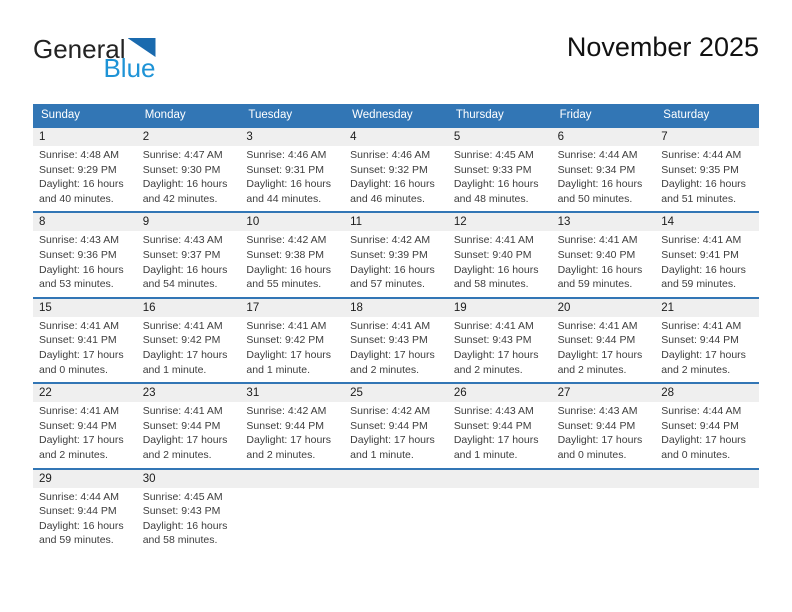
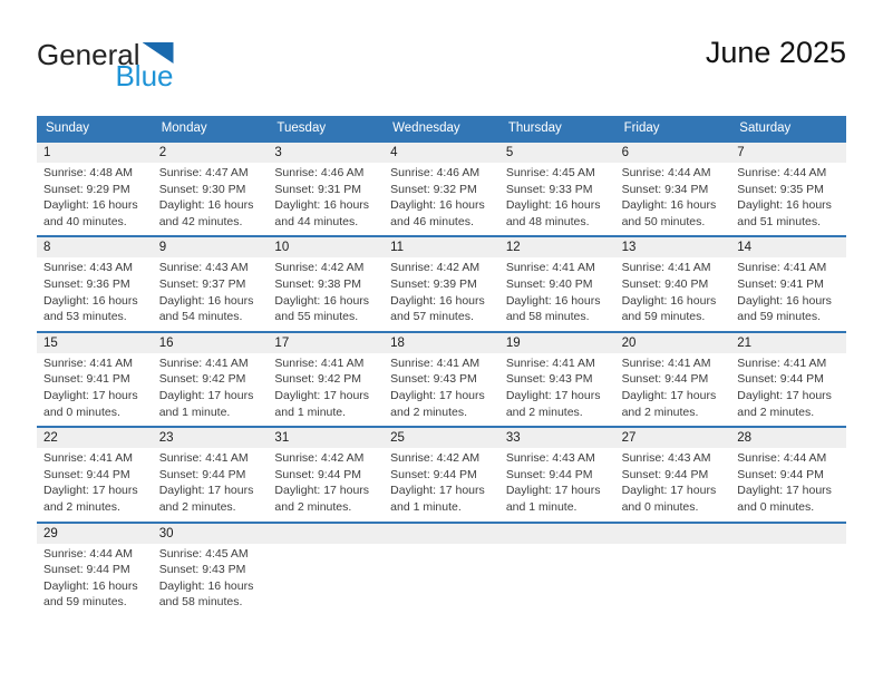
  General
  Blue
- November 2025
+ June 2025
  Sunday
  Monday
  Tuesday
  Wednesday
  Thursday
  Friday
  Saturday
  1
  2
  3
  4
  5
  6
  7
  Sunrise: 4:48 AM
  Sunset: 9:29 PM
  Daylight: 16 hours and 40 minutes.
  Sunrise: 4:47 AM
  Sunset: 9:30 PM
  Daylight: 16 hours and 42 minutes.
  Sunrise: 4:46 AM
  Sunset: 9:31 PM
  Daylight: 16 hours and 44 minutes.
  Sunrise: 4:46 AM
  Sunset: 9:32 PM
  Daylight: 16 hours and 46 minutes.
  Sunrise: 4:45 AM
  Sunset: 9:33 PM
  Daylight: 16 hours and 48 minutes.
  Sunrise: 4:44 AM
  Sunset: 9:34 PM
  Daylight: 16 hours and 50 minutes.
  Sunrise: 4:44 AM
  Sunset: 9:35 PM
  Daylight: 16 hours and 51 minutes.
  8
  9
  10
  11
  12
  13
  14
  Sunrise: 4:43 AM
  Sunset: 9:36 PM
  Daylight: 16 hours and 53 minutes.
  Sunrise: 4:43 AM
  Sunset: 9:37 PM
  Daylight: 16 hours and 54 minutes.
  Sunrise: 4:42 AM
  Sunset: 9:38 PM
  Daylight: 16 hours and 55 minutes.
  Sunrise: 4:42 AM
  Sunset: 9:39 PM
  Daylight: 16 hours and 57 minutes.
  Sunrise: 4:41 AM
  Sunset: 9:40 PM
  Daylight: 16 hours and 58 minutes.
  Sunrise: 4:41 AM
  Sunset: 9:40 PM
  Daylight: 16 hours and 59 minutes.
  Sunrise: 4:41 AM
  Sunset: 9:41 PM
  Daylight: 16 hours and 59 minutes.
  15
  16
  17
  18
  19
  20
  21
  Sunrise: 4:41 AM
  Sunset: 9:41 PM
  Daylight: 17 hours and 0 minutes.
  Sunrise: 4:41 AM
  Sunset: 9:42 PM
  Daylight: 17 hours and 1 minute.
  Sunrise: 4:41 AM
  Sunset: 9:42 PM
  Daylight: 17 hours and 1 minute.
  Sunrise: 4:41 AM
  Sunset: 9:43 PM
  Daylight: 17 hours and 2 minutes.
  Sunrise: 4:41 AM
  Sunset: 9:43 PM
  Daylight: 17 hours and 2 minutes.
  Sunrise: 4:41 AM
  Sunset: 9:44 PM
  Daylight: 17 hours and 2 minutes.
  Sunrise: 4:41 AM
  Sunset: 9:44 PM
  Daylight: 17 hours and 2 minutes.
  22
  23
  31
  25
- 26
+ 33
  27
  28
  Sunrise: 4:41 AM
  Sunset: 9:44 PM
  Daylight: 17 hours and 2 minutes.
  Sunrise: 4:41 AM
  Sunset: 9:44 PM
  Daylight: 17 hours and 2 minutes.
  Sunrise: 4:42 AM
  Sunset: 9:44 PM
  Daylight: 17 hours and 2 minutes.
  Sunrise: 4:42 AM
  Sunset: 9:44 PM
  Daylight: 17 hours and 1 minute.
  Sunrise: 4:43 AM
  Sunset: 9:44 PM
  Daylight: 17 hours and 1 minute.
  Sunrise: 4:43 AM
  Sunset: 9:44 PM
  Daylight: 17 hours and 0 minutes.
  Sunrise: 4:44 AM
  Sunset: 9:44 PM
  Daylight: 17 hours and 0 minutes.
  29
  30
  Sunrise: 4:44 AM
  Sunset: 9:44 PM
  Daylight: 16 hours and 59 minutes.
  Sunrise: 4:45 AM
  Sunset: 9:43 PM
  Daylight: 16 hours and 58 minutes.
